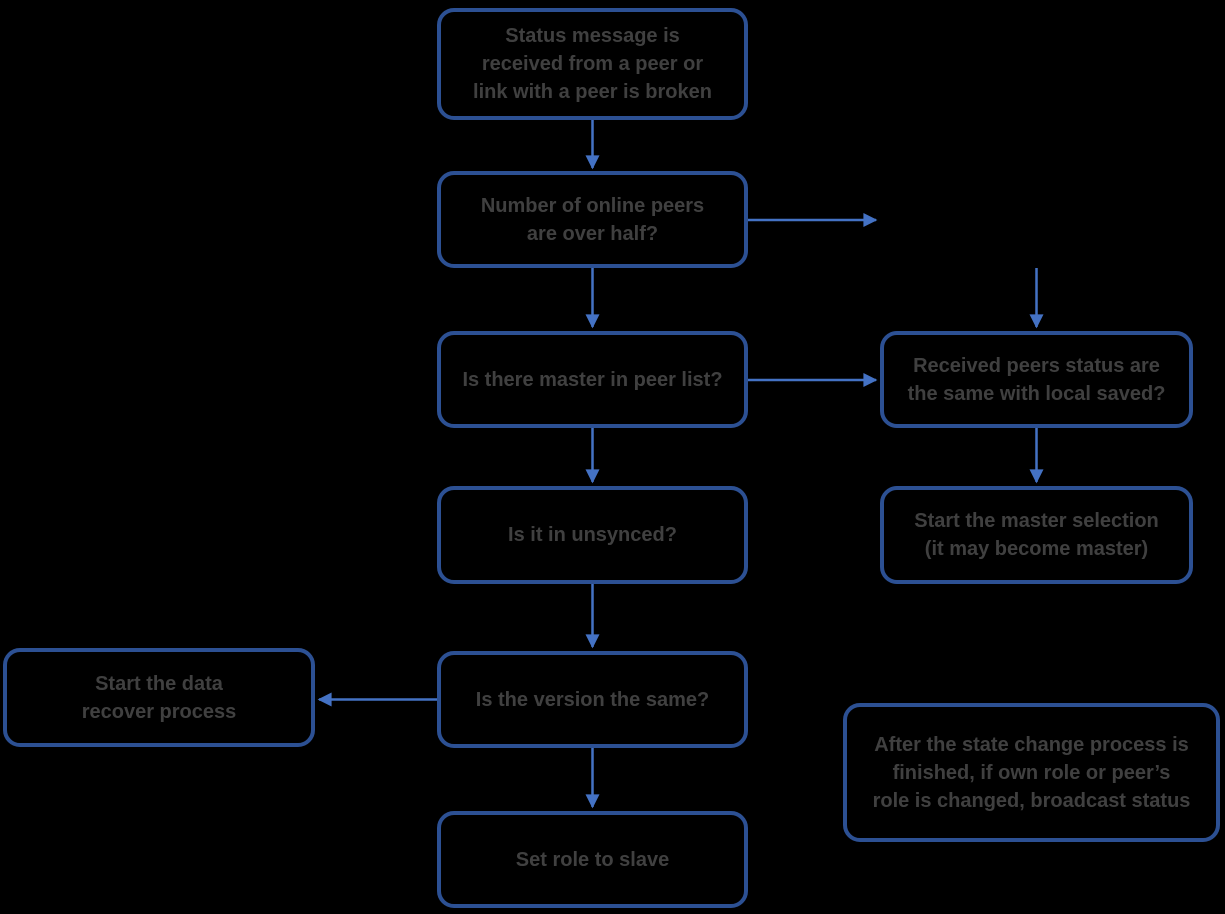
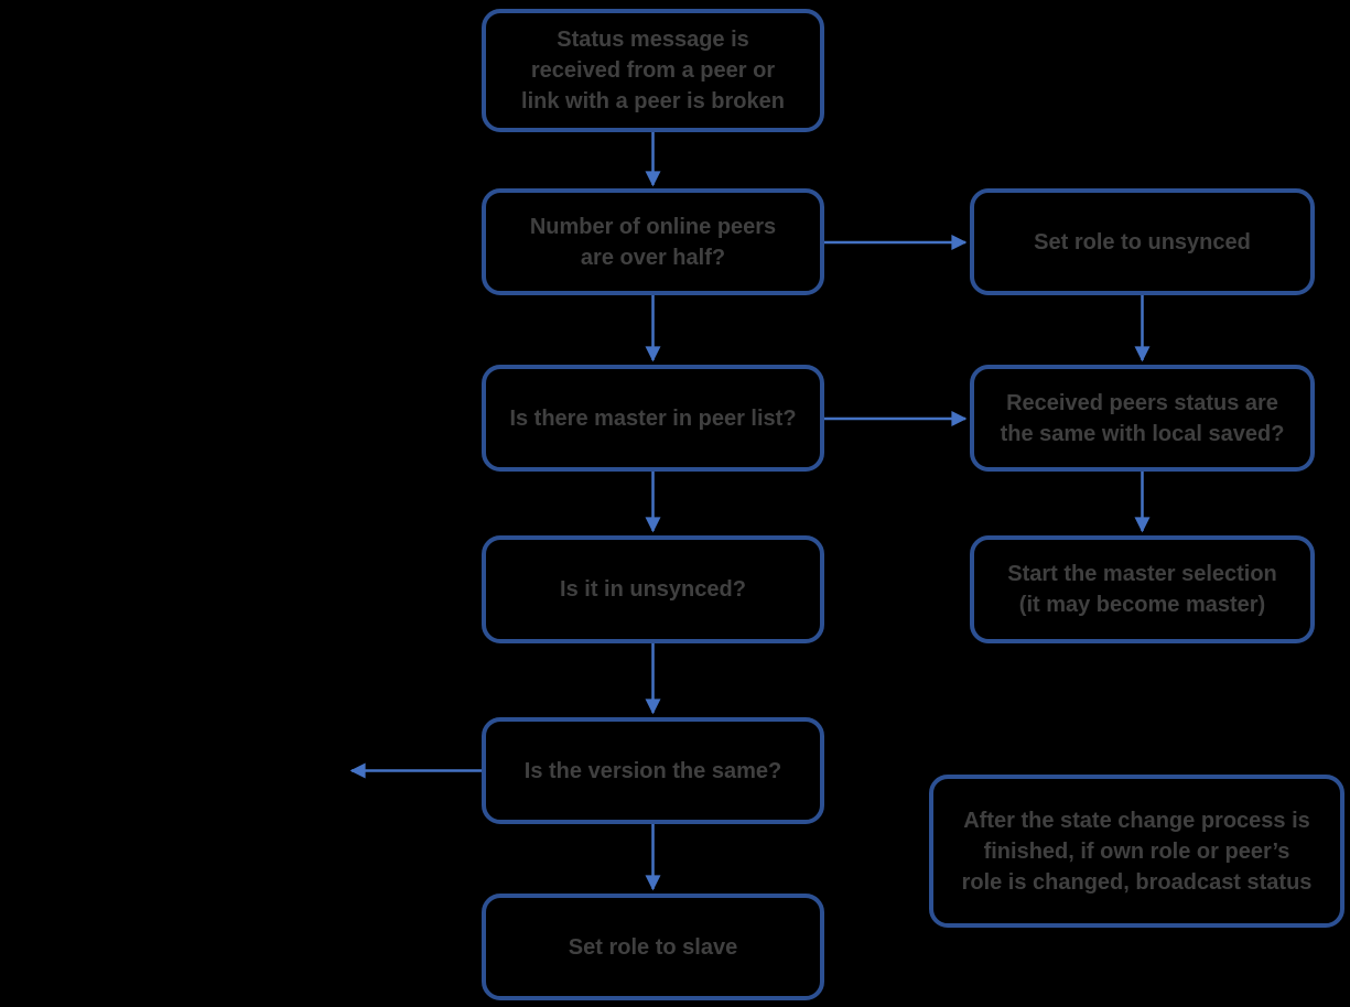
  Status message is
  received from a peer or
  link with a peer is broken
  Number of online peers
  are over half?
+ Set role to unsynced
  Is there master in peer list?
  Received peers status are
  the same with local saved?
  Is it in unsynced?
  Start the master selection
  (it may become master)
  Is the version the same?
- Start the data
- recover process
  Set role to slave
  After the state change process is
  finished, if own role or peer’s
  role is changed, broadcast status
